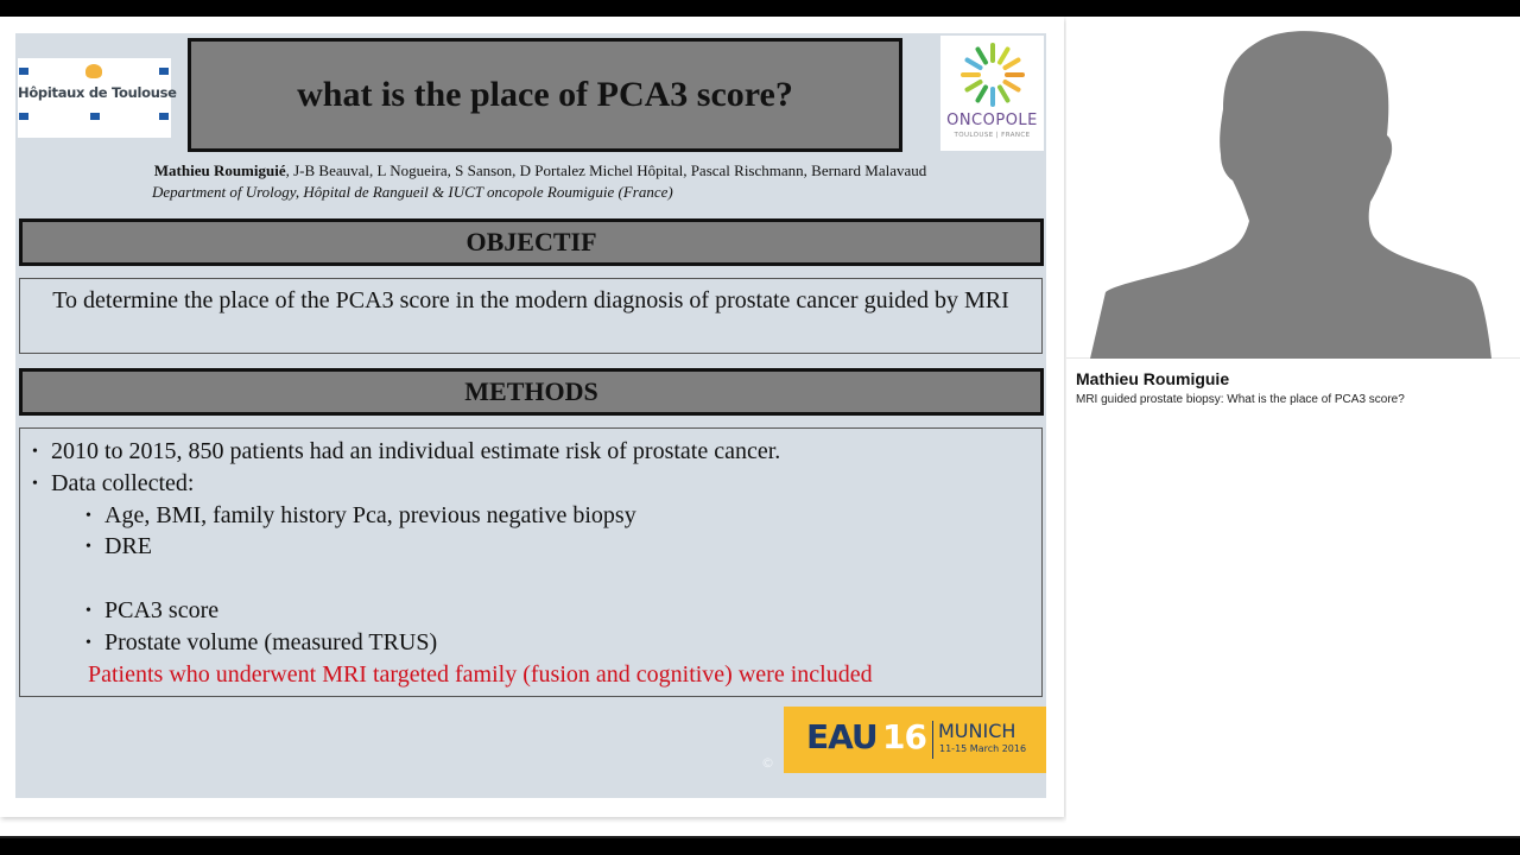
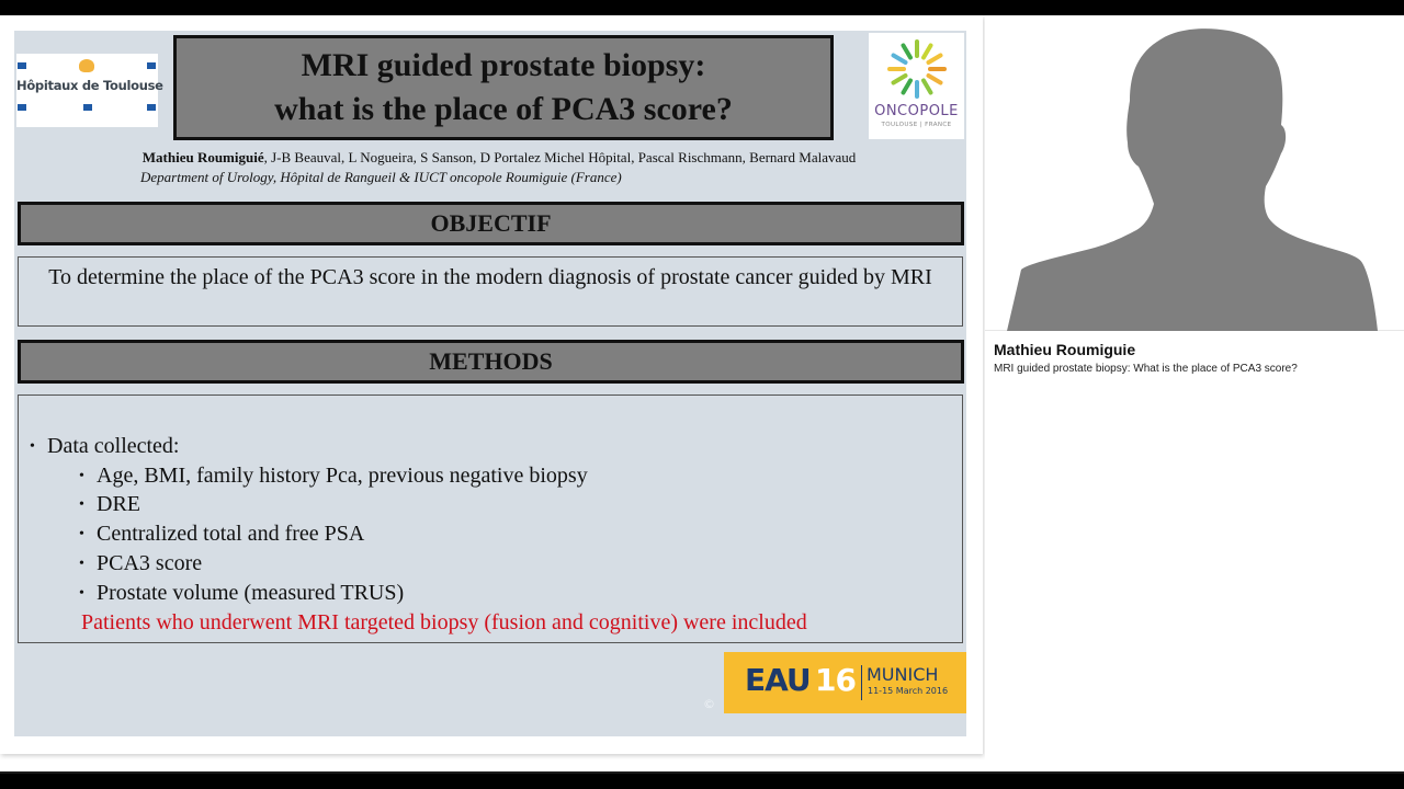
  Hôpitaux de Toulouse
+ MRI guided prostate biopsy:
  what is the place of PCA3 score?
  ONCOPOLE
  Mathieu Roumiguié, J-B Beauval, L Nogueira, S Sanson, D Portalez Michel Hôpital, Pascal Rischmann, Bernard Malavaud
  Department of Urology, Hôpital de Rangueil & IUCT oncopole Roumiguie (France)
  OBJECTIF
  To determine the place of the PCA3 score in the modern diagnosis of prostate cancer guided by MRI
  METHODS
- • 2010 to 2015, 850 patients had an individual estimate risk of prostate cancer.
  • Data collected:
  • Age, BMI, family history Pca, previous negative biopsy
  • DRE
+ • Centralized total and free PSA
  • PCA3 score
  • Prostate volume (measured TRUS)
- Patients who underwent MRI targeted family (fusion and cognitive) were included
+ Patients who underwent MRI targeted biopsy (fusion and cognitive) were included
  EAU
  16
  MUNICH
  11-15 March 2016
  Mathieu Roumiguie
  MRI guided prostate biopsy: What is the place of PCA3 score?
